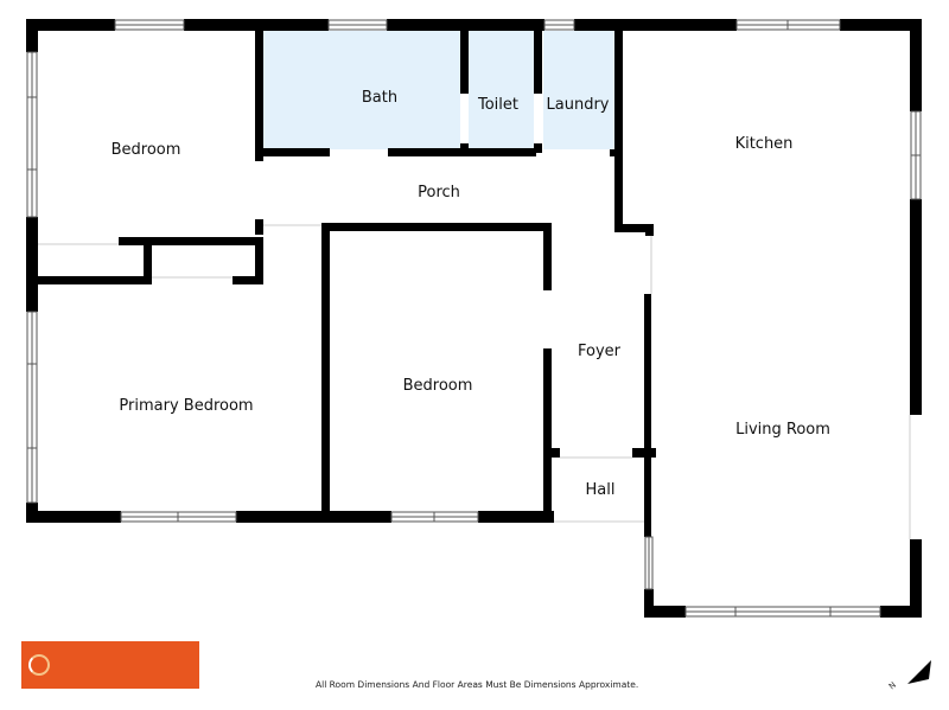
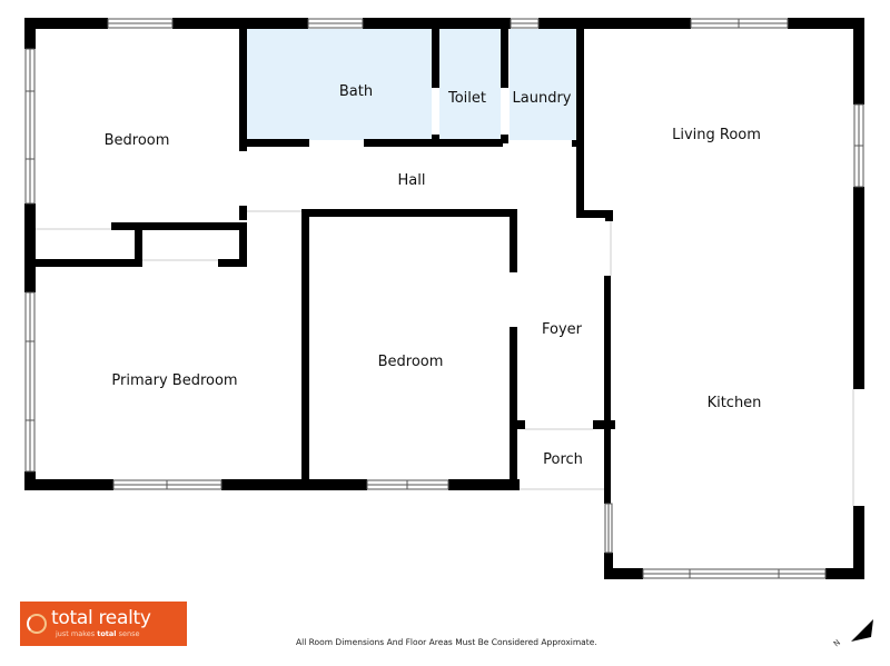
  Bedroom
  Bath
  Toilet
  Laundry
- Kitchen
+ Living Room
- Porch
+ Hall
  Primary Bedroom
  Bedroom
  Foyer
- Living Room
+ Kitchen
- Hall
+ Porch
+ total realty
+ just makes total sense
- All Room Dimensions And Floor Areas Must Be Dimensions Approximate.
+ All Room Dimensions And Floor Areas Must Be Considered Approximate.
